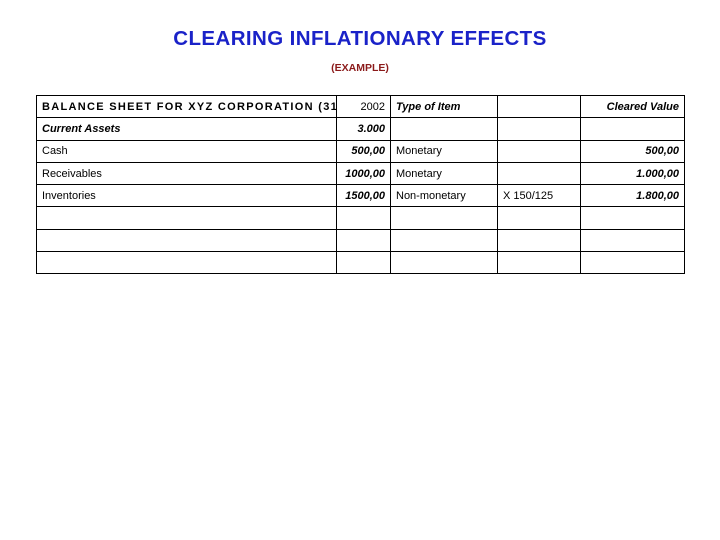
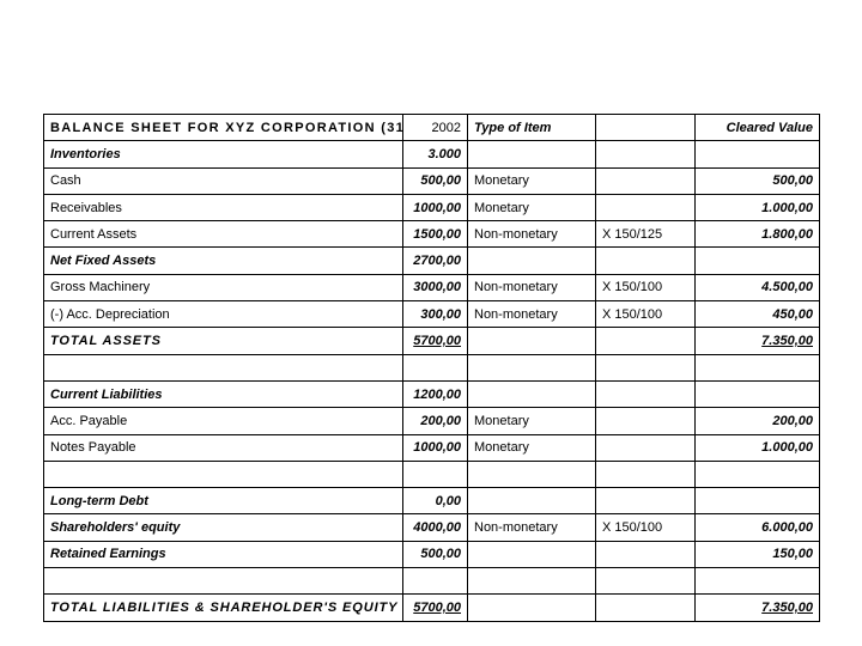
- CLEARING INFLATIONARY EFFECTS
- (EXAMPLE)
  BALANCE SHEET FOR XYZ CORPORATION (31	2002	Type of Item		Cleared Value
- Current Assets	3.000
+ Inventories	3.000
  Cash	500,00	Monetary		500,00
  Receivables	1000,00	Monetary		1.000,00
- Inventories	1500,00	Non-monetary	X 150/125	1.800,00
+ Current Assets	1500,00	Non-monetary	X 150/125	1.800,00
+ Net Fixed Assets	2700,00
+ Gross Machinery	3000,00	Non-monetary	X 150/100	4.500,00
+ (-) Acc. Depreciation	300,00	Non-monetary	X 150/100	450,00
+ TOTAL ASSETS	5700,00			7.350,00
+ Current Liabilities	1200,00
+ Acc. Payable	200,00	Monetary		200,00
+ Notes Payable	1000,00	Monetary		1.000,00
+ Long-term Debt	0,00
+ Shareholders' equity	4000,00	Non-monetary	X 150/100	6.000,00
+ Retained Earnings	500,00			150,00
+ TOTAL LIABILITIES & SHAREHOLDER'S EQUITY	5700,00			7.350,00
